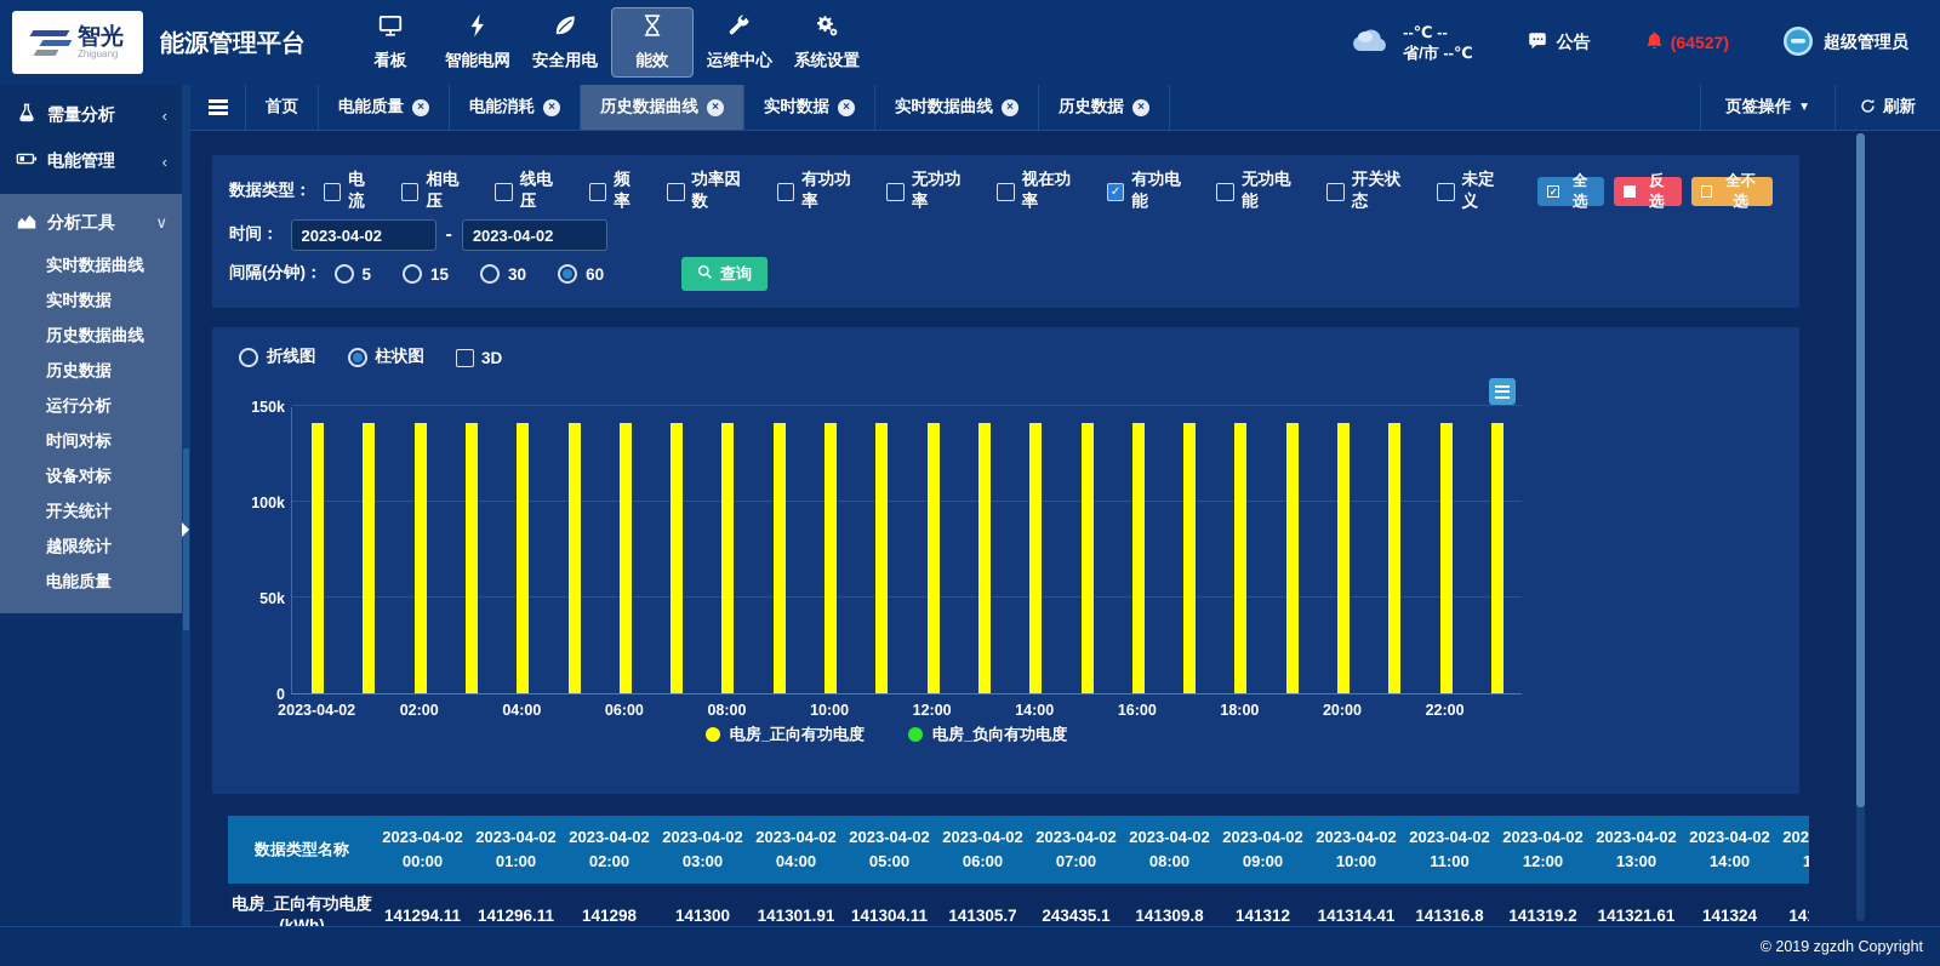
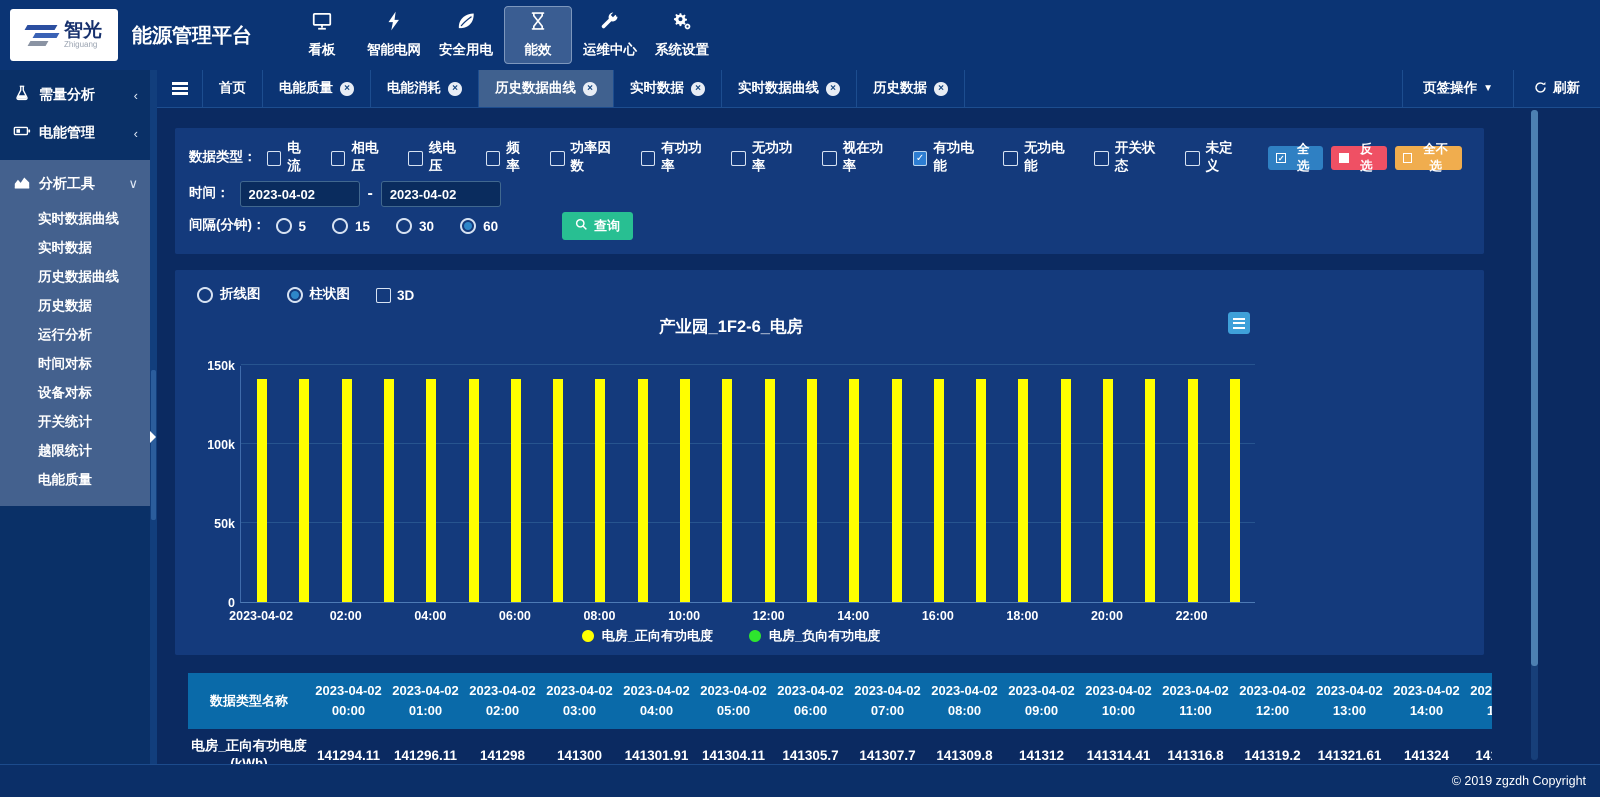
  智光
  Zhiguang
  能源管理平台
  看板
  智能电网
  安全用电
  能效
  运维中心
  系统设置
- --℃ --
- 省/市 --℃
- 公告
- (64527)
- 超级管理员
  需量分析
  ‹
  电能管理
  ‹
  分析工具
  ∨
  实时数据曲线
  实时数据
  历史数据曲线
  历史数据
  运行分析
  时间对标
  设备对标
  开关统计
  越限统计
  电能质量
  首页
  电能质量
  ×
  电能消耗
  ×
  历史数据曲线
  ×
  实时数据
  ×
  实时数据曲线
  ×
  历史数据
  ×
  页签操作
  ▼
  刷新
  数据类型：
  电流
  相电压
  线电压
  频率
  功率因数
  有功功率
  无功功率
  视在功率
  ✓
  有功电能
  无功电能
  开关状态
  未定义
  ✓
  全选
  反选
  全不选
  时间：
  2023-04-02
  -
  2023-04-02
  间隔(分钟)：
  5
  15
  30
  60
  查询
  折线图
  柱状图
  3D
+ 产业园_1F2-6_电房
  0
  50k
  100k
  150k
  2023-04-02
  02:00
  04:00
  06:00
  08:00
  10:00
  12:00
  14:00
  16:00
  18:00
  20:00
  22:00
  电房_正向有功电度
  电房_负向有功电度
  数据类型名称	2023-04-0200:00	2023-04-0201:00	2023-04-0202:00	2023-04-0203:00	2023-04-0204:00	2023-04-0205:00	2023-04-0206:00	2023-04-0207:00	2023-04-0208:00	2023-04-0209:00	2023-04-0210:00	2023-04-0211:00	2023-04-0212:00	2023-04-0213:00	2023-04-0214:00	2021
- 电房_正向有功电度(kWh)	141294.11	141296.11	141298	141300	141301.91	141304.11	141305.7	243435.1	141309.8	141312	141314.41	141316.8	141319.2	141321.61	141324	14
+ 电房_正向有功电度(kWh)	141294.11	141296.11	141298	141300	141301.91	141304.11	141305.7	141307.7	141309.8	141312	141314.41	141316.8	141319.2	141321.61	141324	14
  © 2019 zgzdh Copyright
